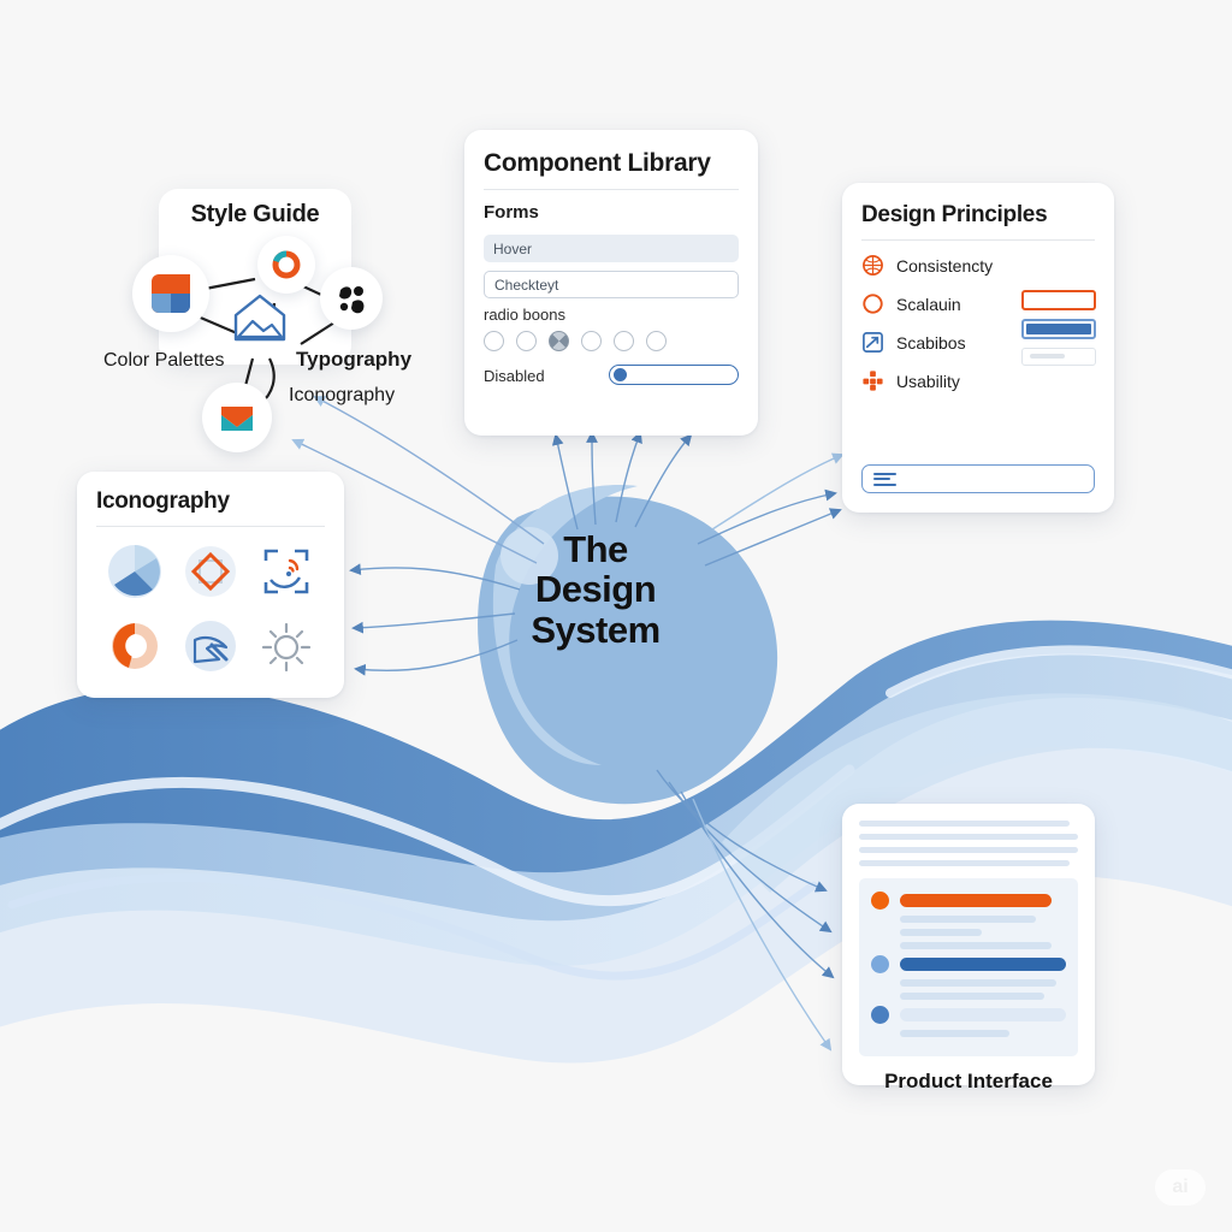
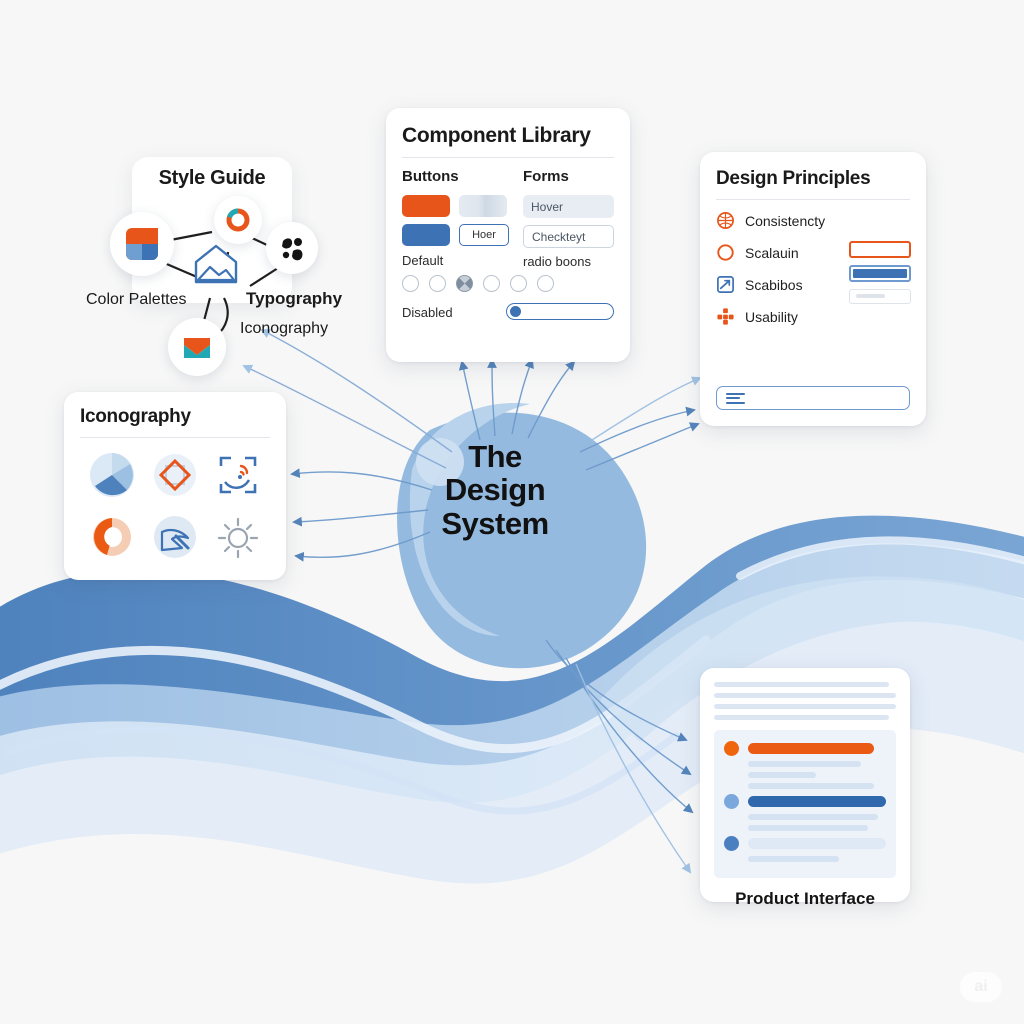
  The
  Design
  System
  Component Library
+ Buttons
+ Hoer
+ Default
  Forms
  Hover
  Checkteyt
  radio boons
  Disabled
  Design Principles
  Consistencty
  Scalauin
  Scabibos
  Usability
  Style Guide
  Color Palettes
  Typography
  Iconography
  Iconography
  Product Interface
